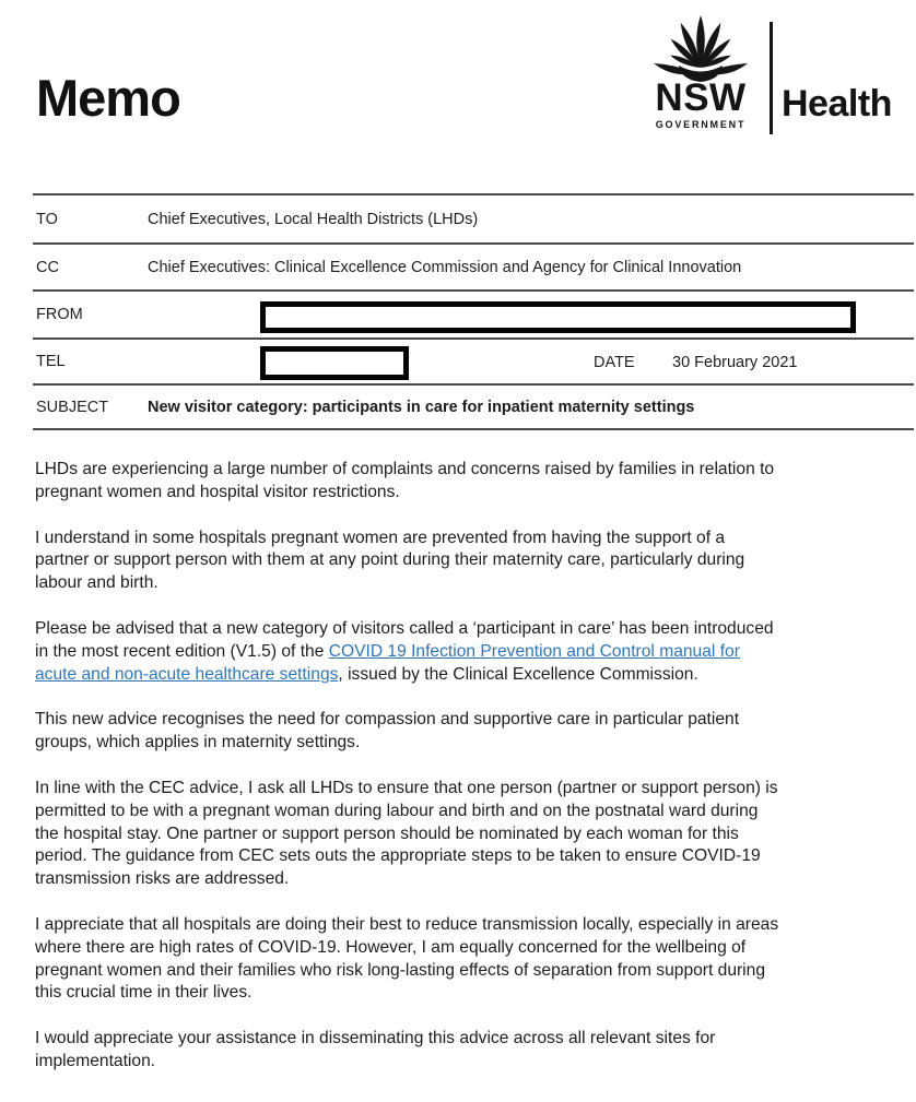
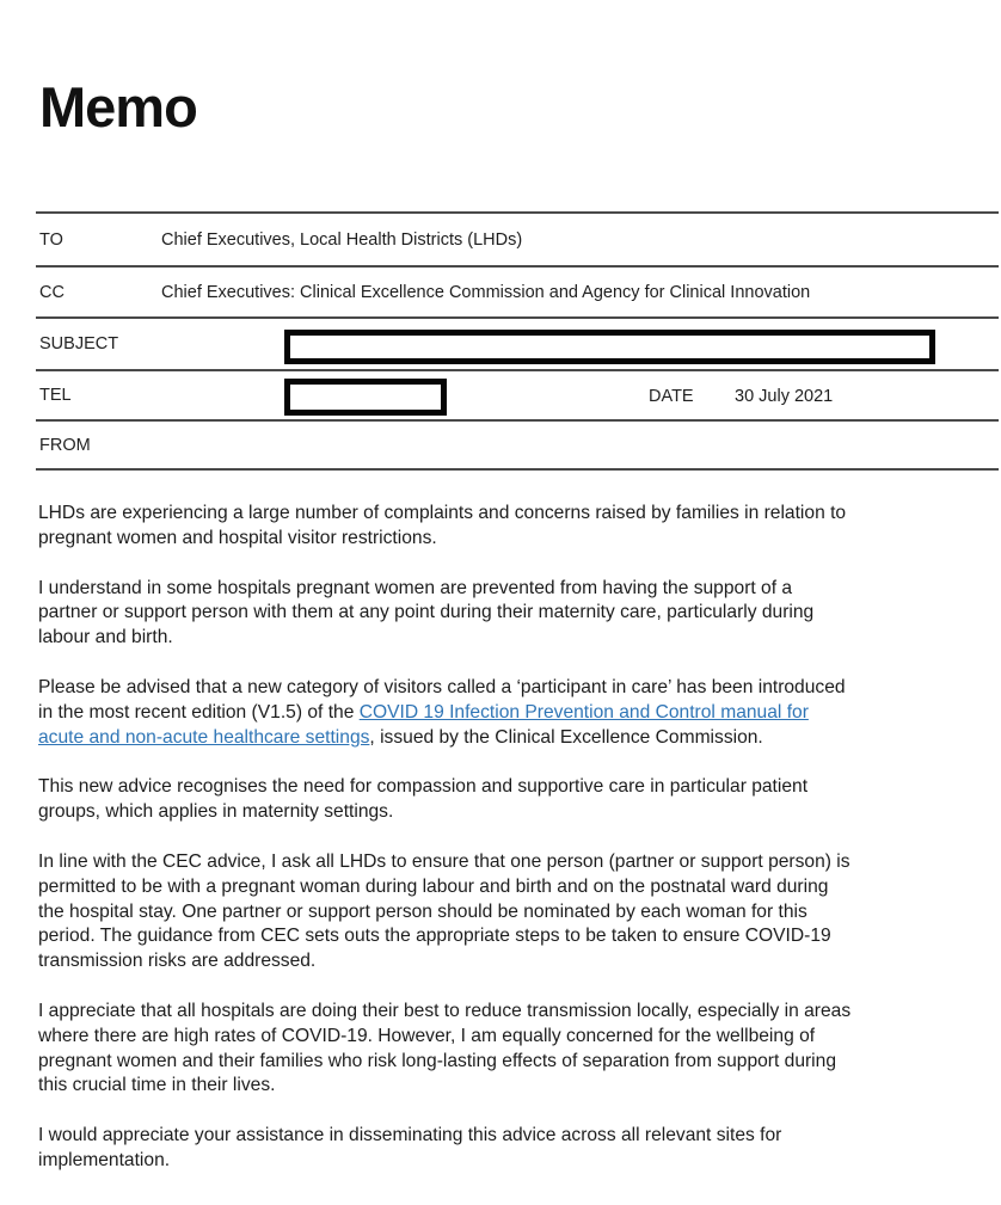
  Memo
- NSW
- GOVERNMENT
- Health
  TO
  Chief Executives, Local Health Districts (LHDs)
  CC
  Chief Executives: Clinical Excellence Commission and Agency for Clinical Innovation
- FROM
+ SUBJECT
  TEL
  DATE
- 30 February 2021
+ 30 July 2021
- SUBJECT
+ FROM
- New visitor category: participants in care for inpatient maternity settings
  LHDs are experiencing a large number of complaints and concerns raised by families in relation to
  pregnant women and hospital visitor restrictions.
  I understand in some hospitals pregnant women are prevented from having the support of a
  partner or support person with them at any point during their maternity care, particularly during
  labour and birth.
  Please be advised that a new category of visitors called a ‘participant in care’ has been introduced
  in the most recent edition (V1.5) of the COVID 19 Infection Prevention and Control manual for
  acute and non-acute healthcare settings, issued by the Clinical Excellence Commission.
  This new advice recognises the need for compassion and supportive care in particular patient
  groups, which applies in maternity settings.
  In line with the CEC advice, I ask all LHDs to ensure that one person (partner or support person) is
  permitted to be with a pregnant woman during labour and birth and on the postnatal ward during
  the hospital stay. One partner or support person should be nominated by each woman for this
  period. The guidance from CEC sets outs the appropriate steps to be taken to ensure COVID-19
  transmission risks are addressed.
  I appreciate that all hospitals are doing their best to reduce transmission locally, especially in areas
  where there are high rates of COVID-19. However, I am equally concerned for the wellbeing of
  pregnant women and their families who risk long-lasting effects of separation from support during
  this crucial time in their lives.
  I would appreciate your assistance in disseminating this advice across all relevant sites for
  implementation.
